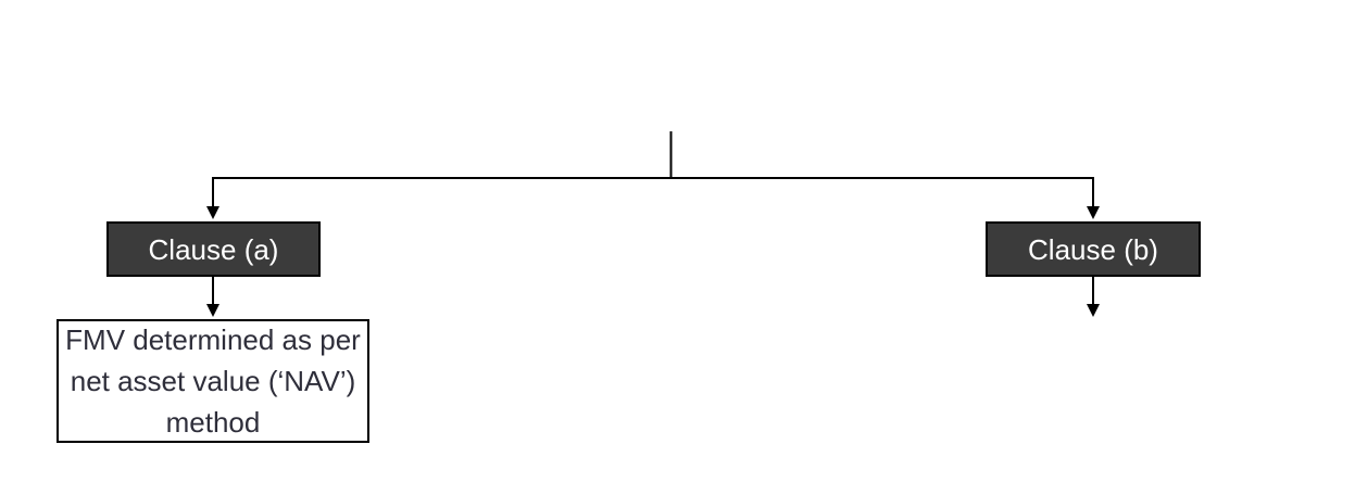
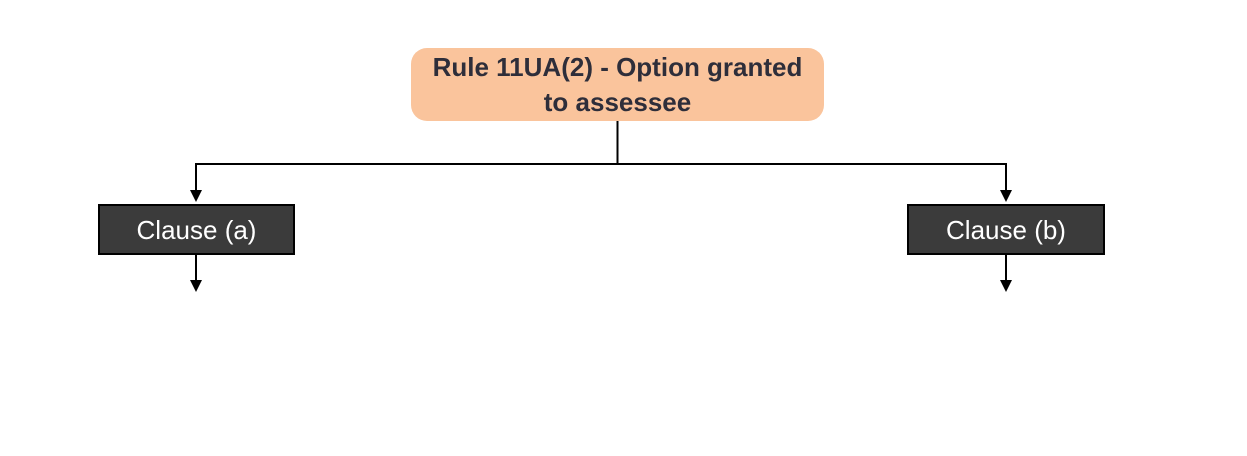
+ Rule 11UA(2) - Option granted to assessee
  Clause (a)
  Clause (b)
- FMV determined as per net asset value (‘NAV’) method
